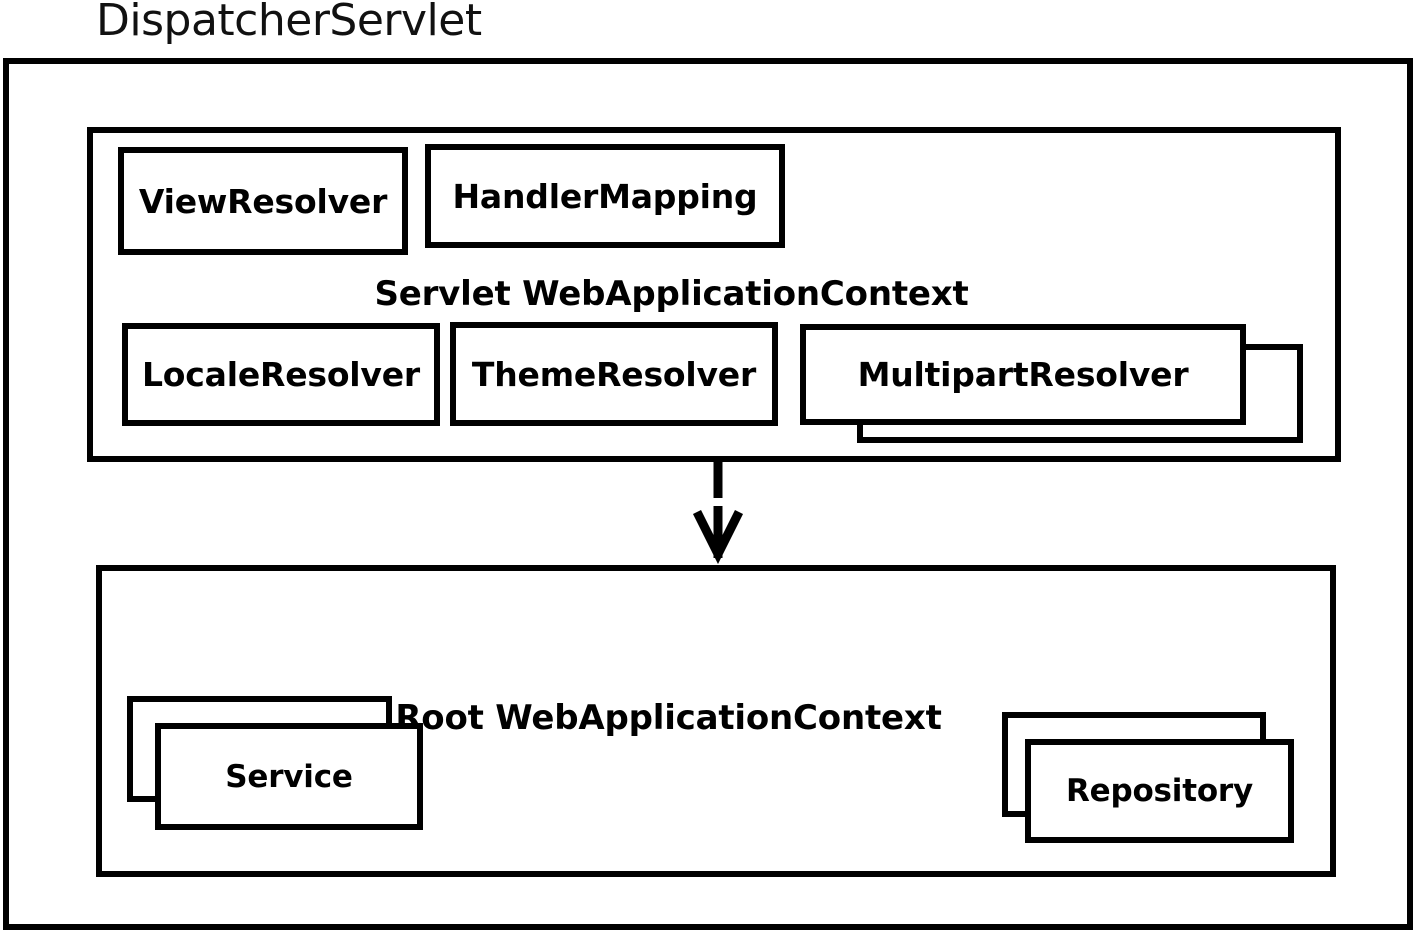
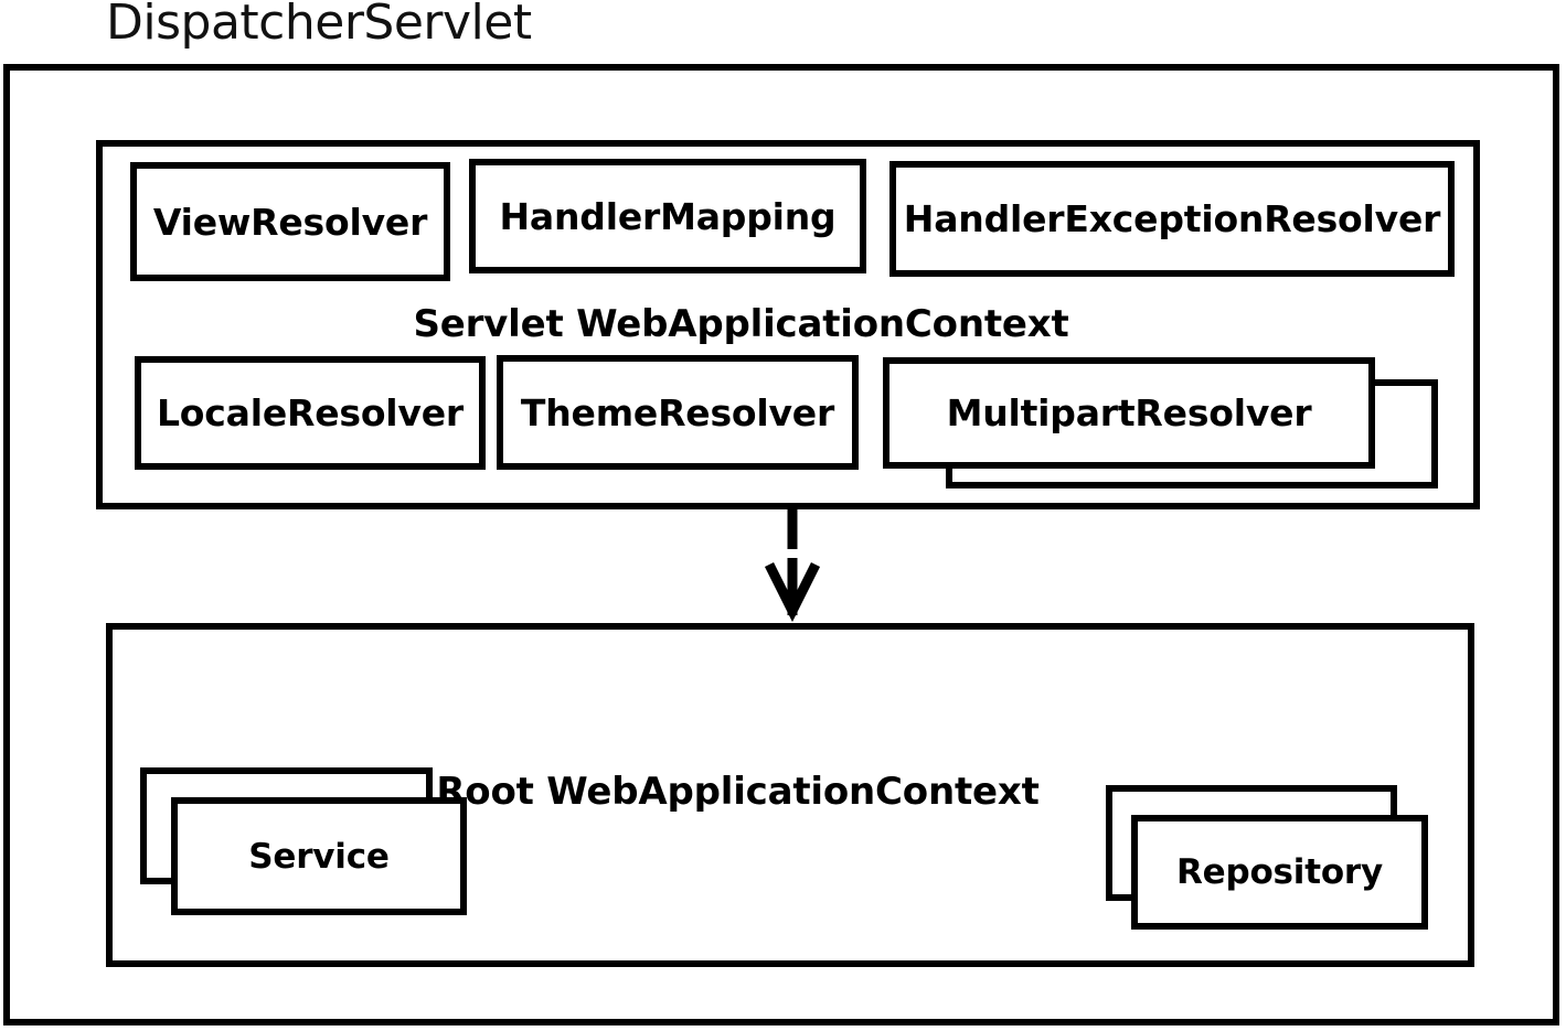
  DispatcherServlet
  ViewResolver
  HandlerMapping
+ HandlerExceptionResolver
  Servlet WebApplicationContext
  LocaleResolver
  ThemeResolver
  MultipartResolver
  Root WebApplicationContext
  Service
  Repository
